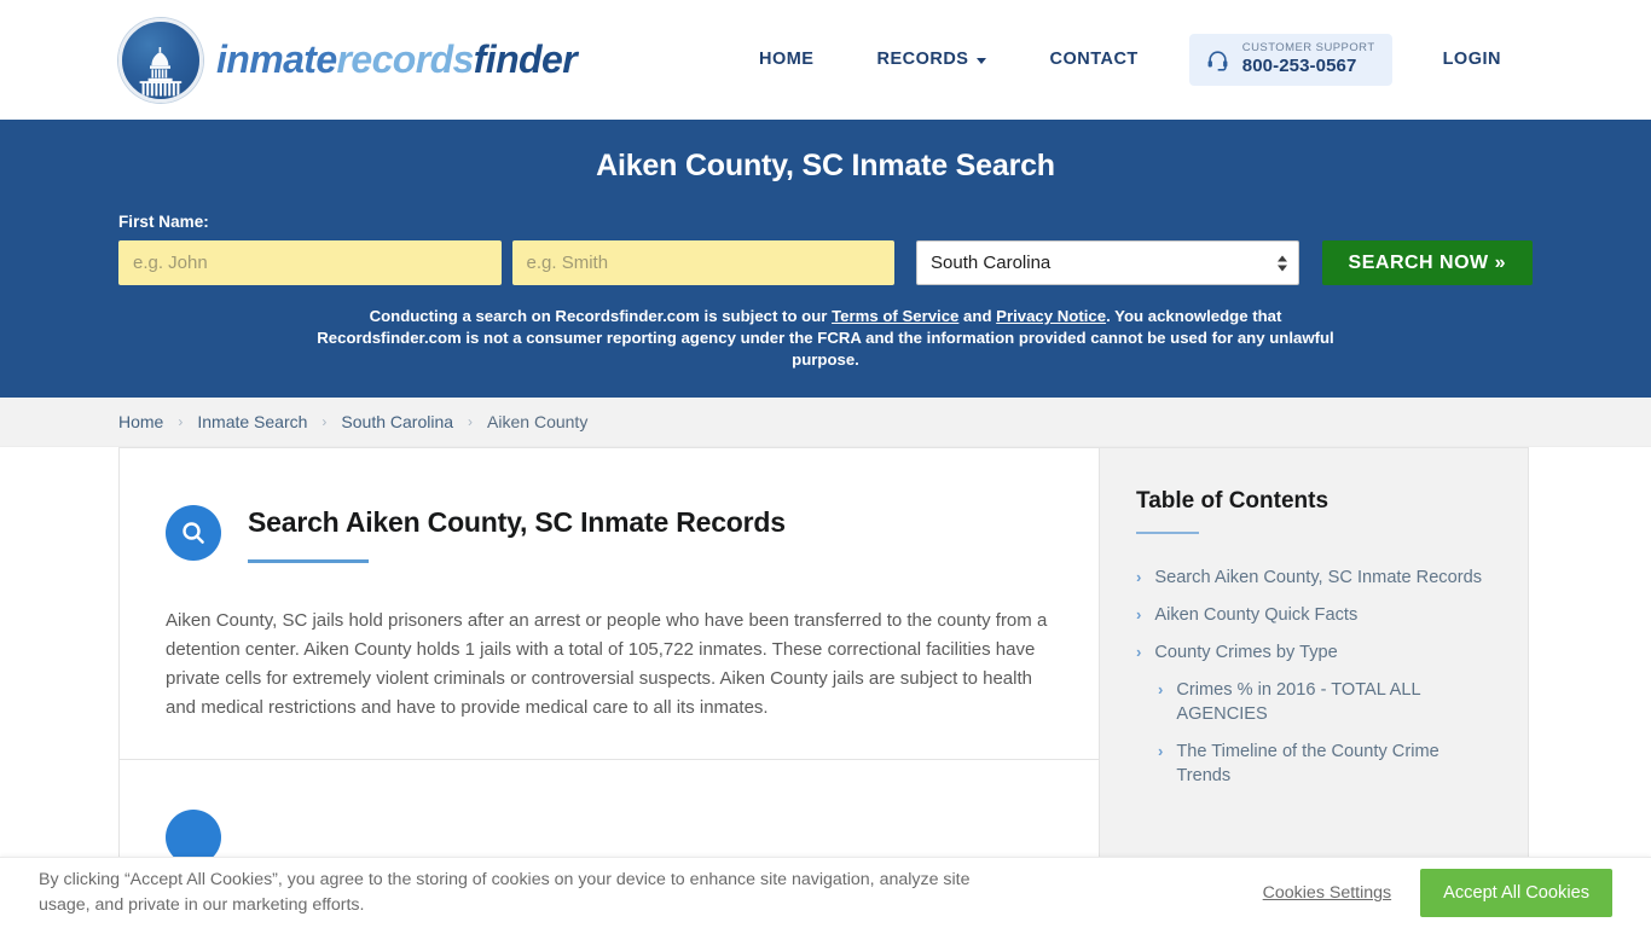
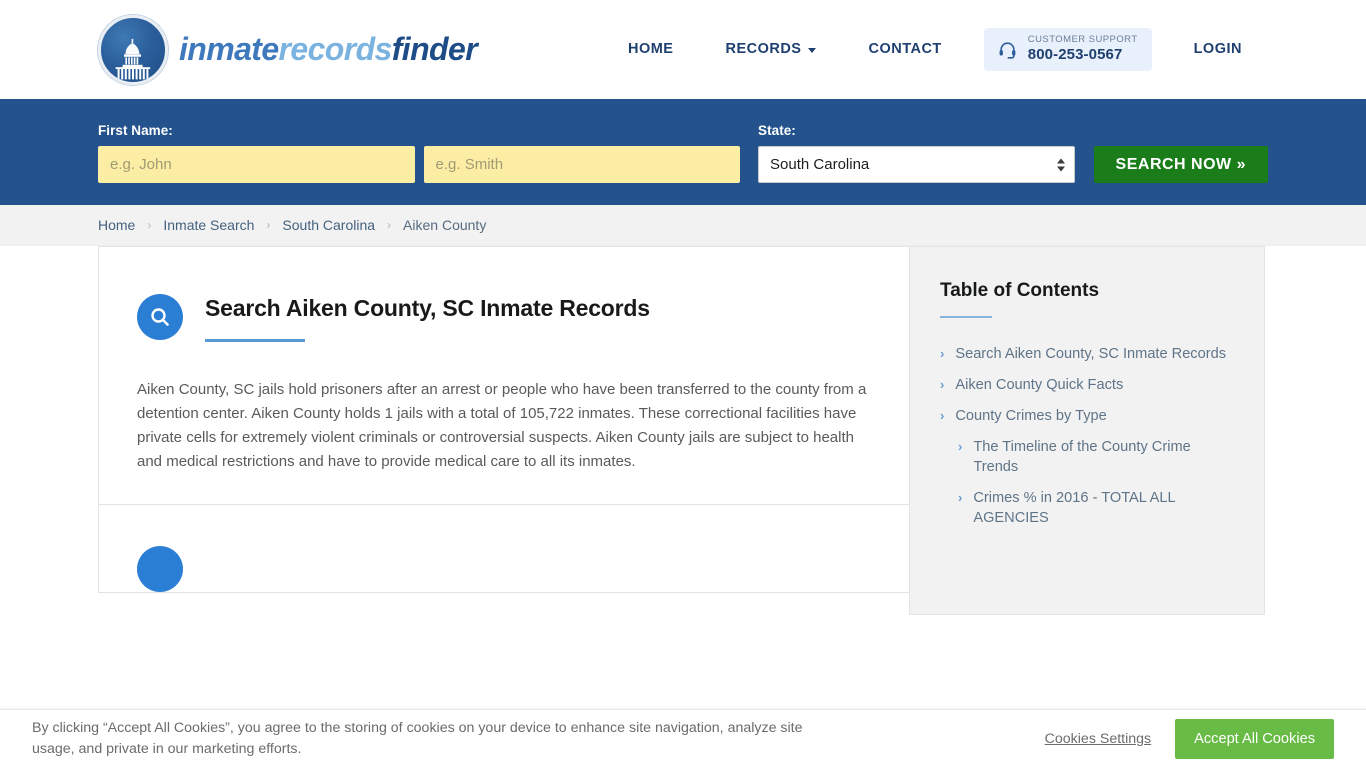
  inmaterecordsfinder
  HOME
  RECORDS
  CONTACT
  CUSTOMER SUPPORT
  800-253-0567
  LOGIN
- Aiken County, SC Inmate Search
  First Name:
  e.g. John
  e.g. Smith
+ State:
  South Carolina
  SEARCH NOW »
- Conducting a search on Recordsfinder.com is subject to our Terms of Service and Privacy Notice. You acknowledge that Recordsfinder.com is not a consumer reporting agency under the FCRA and the information provided cannot be used for any unlawful purpose.
  Home
  ›
  Inmate Search
  ›
  South Carolina
  ›
  Aiken County
  Search Aiken County, SC Inmate Records
  Aiken County, SC jails hold prisoners after an arrest or people who have been transferred to the county from a detention center. Aiken County holds 1 jails with a total of 105,722 inmates. These correctional facilities have private cells for extremely violent criminals or controversial suspects. Aiken County jails are subject to health and medical restrictions and have to provide medical care to all its inmates.
  Table of Contents
  ›
  Search Aiken County, SC Inmate Records
  ›
  Aiken County Quick Facts
  ›
  County Crimes by Type
  ›
- Crimes % in 2016 - TOTAL ALL AGENCIES
+ The Timeline of the County Crime Trends
  ›
- The Timeline of the County Crime Trends
+ Crimes % in 2016 - TOTAL ALL AGENCIES
  By clicking “Accept All Cookies”, you agree to the storing of cookies on your device to enhance site navigation, analyze site usage, and private in our marketing efforts.
  Cookies Settings
  Accept All Cookies
